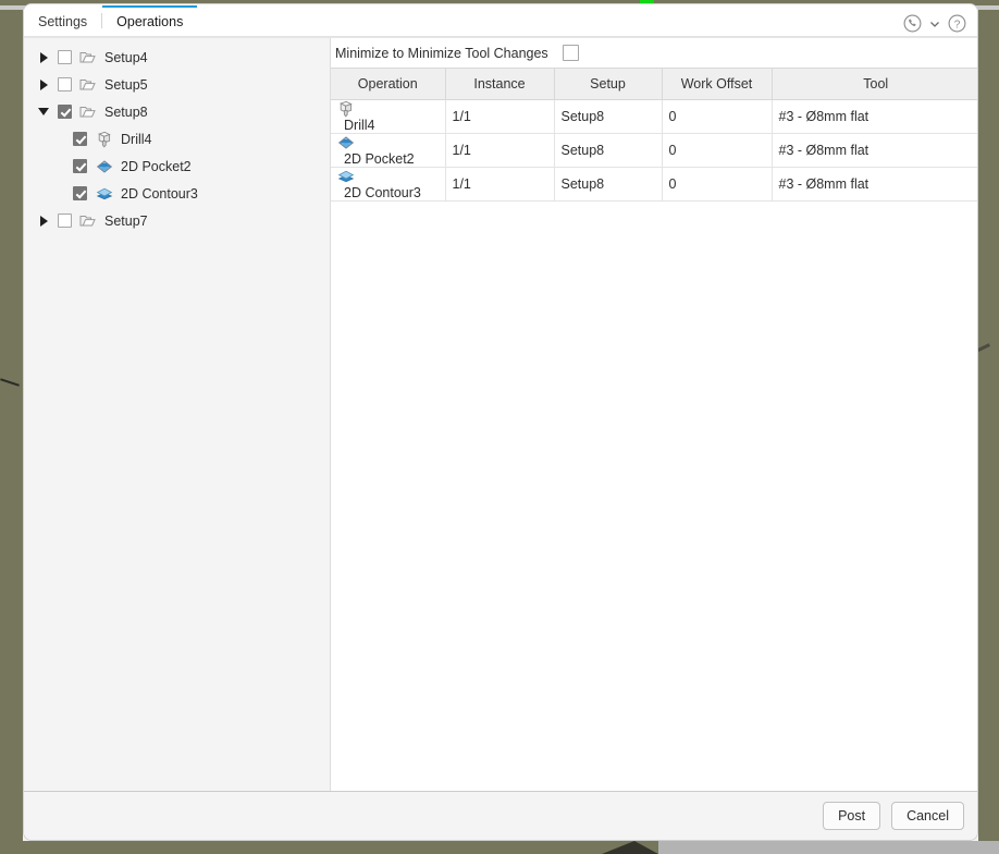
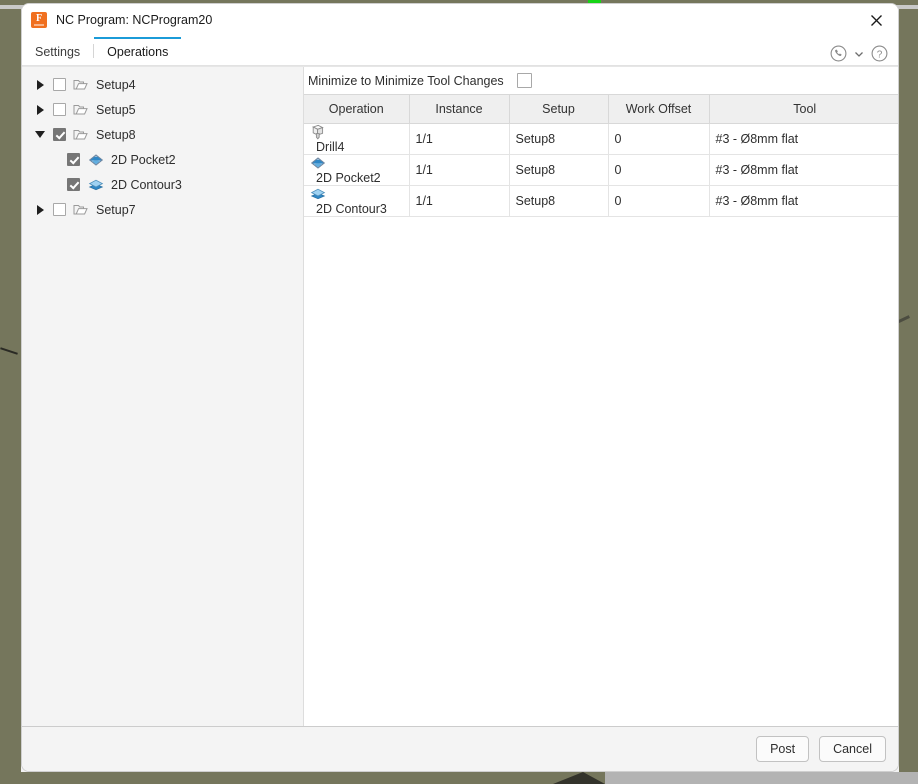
+ F
+ NC Program: NCProgram20
  Settings
  Operations
  ?
  Setup4
  Setup5
  Setup8
- Drill4
  2D Pocket2
  2D Contour3
  Setup7
  Minimize to Minimize Tool Changes
  Operation	Instance	Setup	Work Offset	Tool
  Drill4	1/1	Setup8	0	#3 - Ø8mm flat
  2D Pocket2	1/1	Setup8	0	#3 - Ø8mm flat
  2D Contour3	1/1	Setup8	0	#3 - Ø8mm flat
  Post
  Cancel
